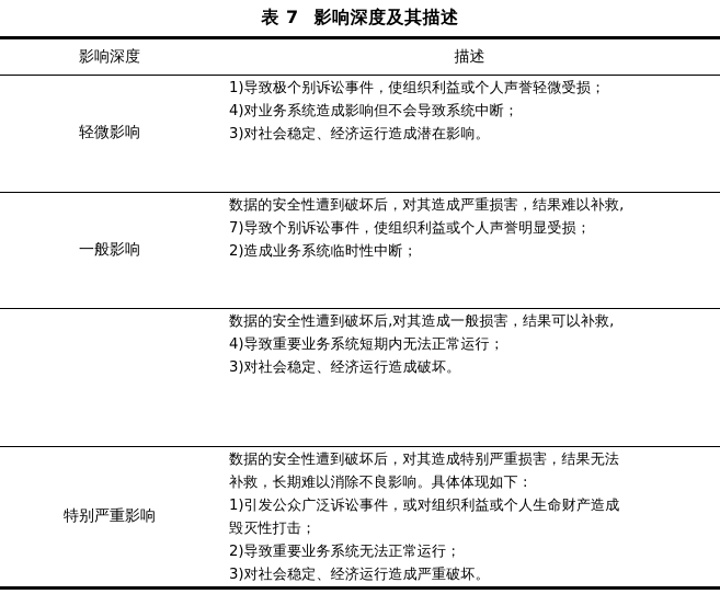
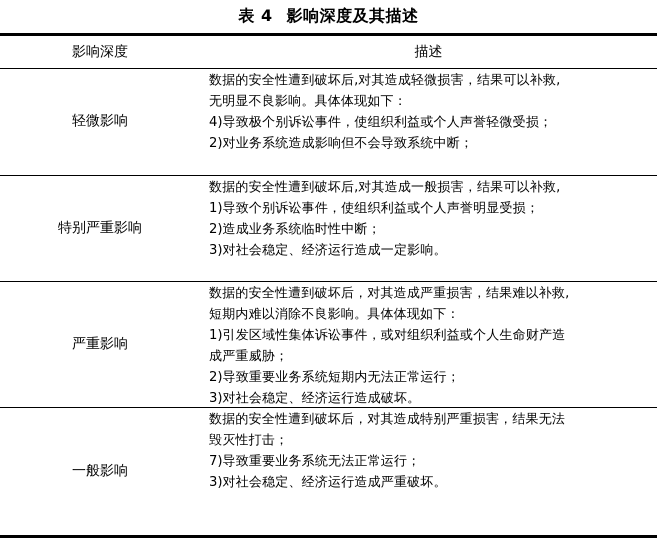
- 表 7 影响深度及其描述
+ 表 4 影响深度及其描述
  影响深度
  描述
  轻微影响
+ 数据的安全性遭到破坏后,对其造成轻微损害，结果可以补救,
+ 无明显不良影响。具体体现如下：
- 1)导致极个别诉讼事件，使组织利益或个人声誉轻微受损；
+ 4)导致极个别诉讼事件，使组织利益或个人声誉轻微受损；
- 4)对业务系统造成影响但不会导致系统中断；
+ 2)对业务系统造成影响但不会导致系统中断；
- 3)对社会稳定、经济运行造成潜在影响。
- 一般影响
+ 特别严重影响
- 数据的安全性遭到破坏后，对其造成严重损害，结果难以补救,
+ 数据的安全性遭到破坏后,对其造成一般损害，结果可以补救,
- 7)导致个别诉讼事件，使组织利益或个人声誉明显受损；
+ 1)导致个别诉讼事件，使组织利益或个人声誉明显受损；
  2)造成业务系统临时性中断；
+ 3)对社会稳定、经济运行造成一定影响。
+ 严重影响
- 数据的安全性遭到破坏后,对其造成一般损害，结果可以补救,
+ 数据的安全性遭到破坏后，对其造成严重损害，结果难以补救,
+ 短期内难以消除不良影响。具体体现如下：
+ 1)引发区域性集体诉讼事件，或对组织利益或个人生命财产造
+ 成严重威胁；
- 4)导致重要业务系统短期内无法正常运行；
+ 2)导致重要业务系统短期内无法正常运行；
  3)对社会稳定、经济运行造成破坏。
- 特别严重影响
+ 一般影响
  数据的安全性遭到破坏后，对其造成特别严重损害，结果无法
- 补救，长期难以消除不良影响。具体体现如下：
- 1)引发公众广泛诉讼事件，或对组织利益或个人生命财产造成
  毁灭性打击；
- 2)导致重要业务系统无法正常运行；
+ 7)导致重要业务系统无法正常运行；
  3)对社会稳定、经济运行造成严重破坏。
